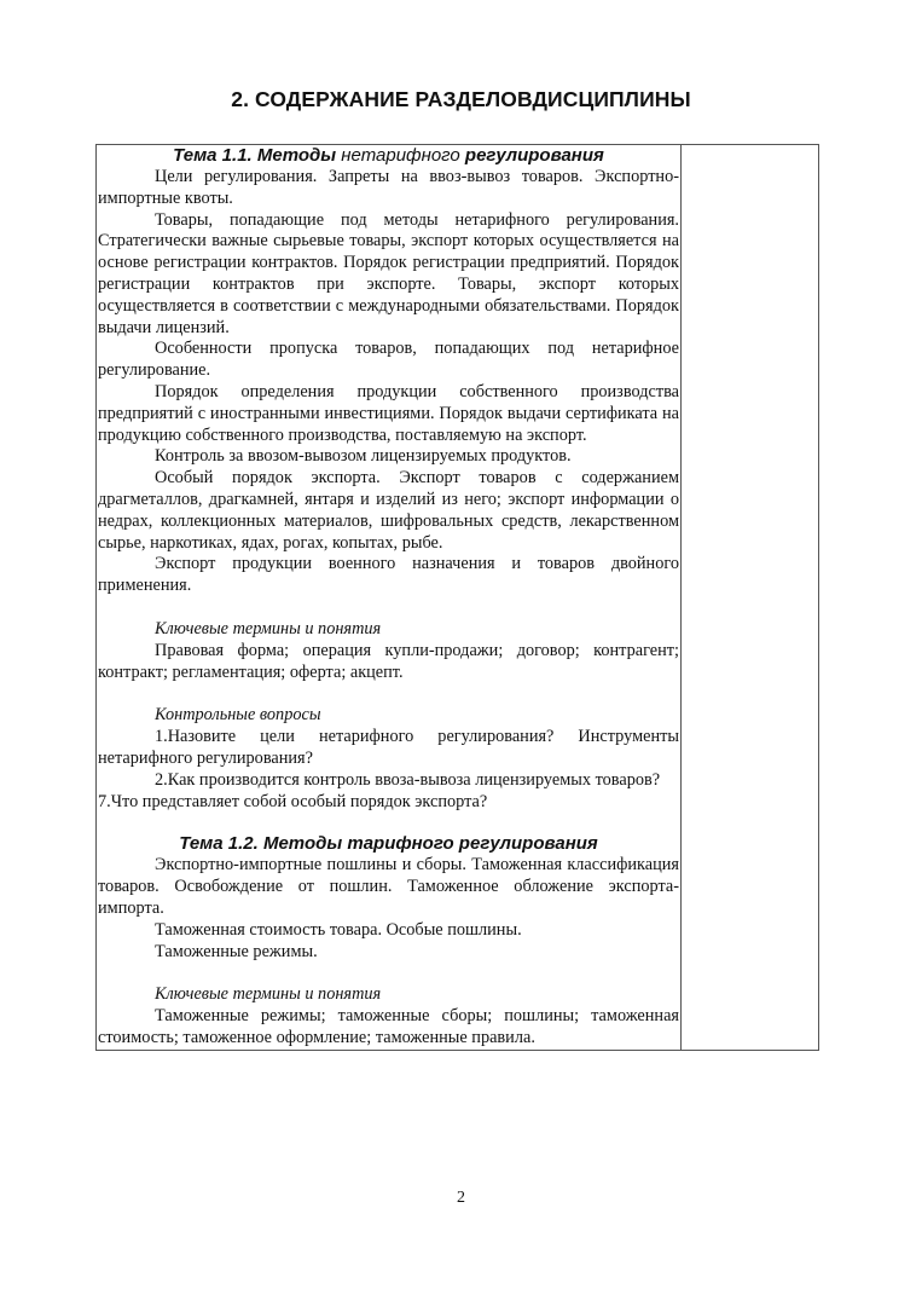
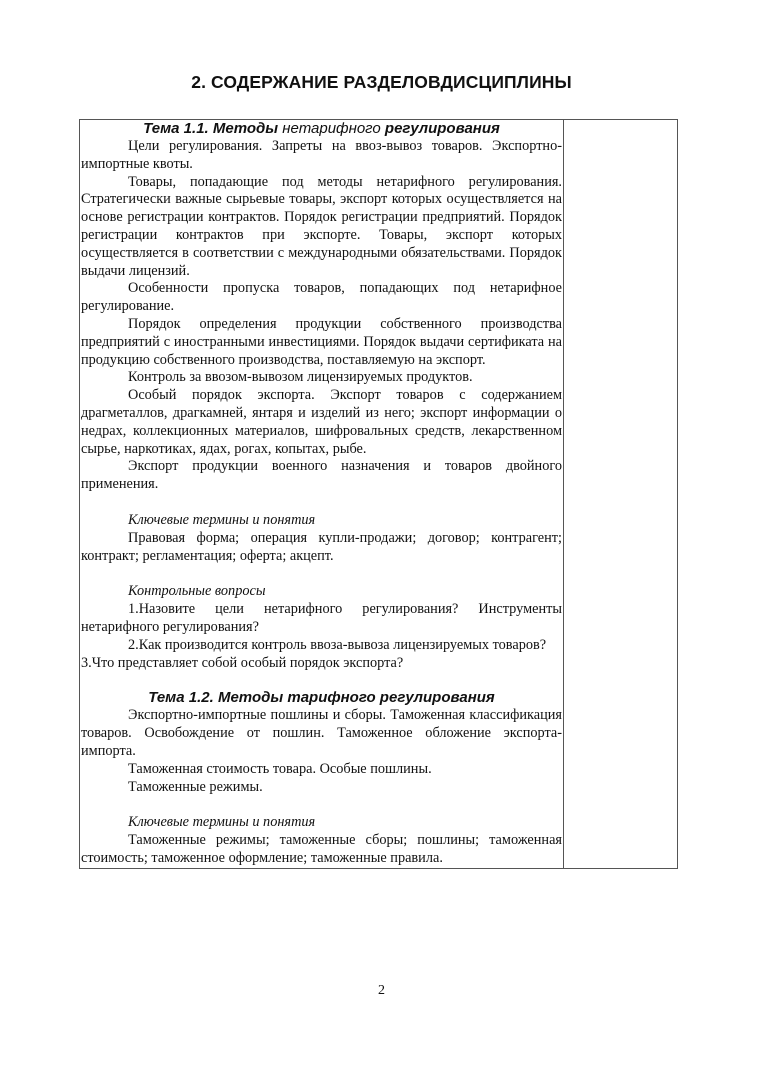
  2. СОДЕРЖАНИЕ РАЗДЕЛОВДИСЦИПЛИНЫ
- Тема 1.1. Методы нетарифного регулирования Цели регулирования. Запреты на ввоз-вывоз товаров. Экспортно-импортные квоты. Товары, попадающие под методы нетарифного регулирования. Стратегически важные сырьевые товары, экспорт которых осуществляется на основе регистрации контрактов. Порядок регистрации предприятий. Порядок регистрации контрактов при экспорте. Товары, экспорт которых осуществляется в соответствии с международными обязательствами. Порядок выдачи лицензий. Особенности пропуска товаров, попадающих под нетарифное регулирование. Порядок определения продукции собственного производства предприятий с иностранными инвестициями. Порядок выдачи сертификата на продукцию собственного производства, поставляемую на экспорт. Контроль за ввозом-вывозом лицензируемых продуктов. Особый порядок экспорта. Экспорт товаров с содержанием драгметаллов, драгкамней, янтаря и изделий из него; экспорт информации о недрах, коллекционных материалов, шифровальных средств, лекарственном сырье, наркотиках, ядах, рогах, копытах, рыбе. Экспорт продукции военного назначения и товаров двойного применения. Ключевые термины и понятия Правовая форма; операция купли-продажи; договор; контрагент; контракт; регламентация; оферта; акцепт. Контрольные вопросы 1.Назовите цели нетарифного регулирования? Инструменты нетарифного регулирования? 2.Как производится контроль ввоза-вывоза лицензируемых товаров? 7.Что представляет собой особый порядок экспорта? Тема 1.2. Методы тарифного регулирования Экспортно-импортные пошлины и сборы. Таможенная классификация товаров. Освобождение от пошлин. Таможенное обложение экспорта-импорта. Таможенная стоимость товара. Особые пошлины. Таможенные режимы. Ключевые термины и понятия Таможенные режимы; таможенные сборы; пошлины; таможенная стоимость; таможенное оформление; таможенные правила.
+ Тема 1.1. Методы нетарифного регулирования Цели регулирования. Запреты на ввоз-вывоз товаров. Экспортно-импортные квоты. Товары, попадающие под методы нетарифного регулирования. Стратегически важные сырьевые товары, экспорт которых осуществляется на основе регистрации контрактов. Порядок регистрации предприятий. Порядок регистрации контрактов при экспорте. Товары, экспорт которых осуществляется в соответствии с международными обязательствами. Порядок выдачи лицензий. Особенности пропуска товаров, попадающих под нетарифное регулирование. Порядок определения продукции собственного производства предприятий с иностранными инвестициями. Порядок выдачи сертификата на продукцию собственного производства, поставляемую на экспорт. Контроль за ввозом-вывозом лицензируемых продуктов. Особый порядок экспорта. Экспорт товаров с содержанием драгметаллов, драгкамней, янтаря и изделий из него; экспорт информации о недрах, коллекционных материалов, шифровальных средств, лекарственном сырье, наркотиках, ядах, рогах, копытах, рыбе. Экспорт продукции военного назначения и товаров двойного применения. Ключевые термины и понятия Правовая форма; операция купли-продажи; договор; контрагент; контракт; регламентация; оферта; акцепт. Контрольные вопросы 1.Назовите цели нетарифного регулирования? Инструменты нетарифного регулирования? 2.Как производится контроль ввоза-вывоза лицензируемых товаров? 3.Что представляет собой особый порядок экспорта? Тема 1.2. Методы тарифного регулирования Экспортно-импортные пошлины и сборы. Таможенная классификация товаров. Освобождение от пошлин. Таможенное обложение экспорта-импорта. Таможенная стоимость товара. Особые пошлины. Таможенные режимы. Ключевые термины и понятия Таможенные режимы; таможенные сборы; пошлины; таможенная стоимость; таможенное оформление; таможенные правила.
  2
